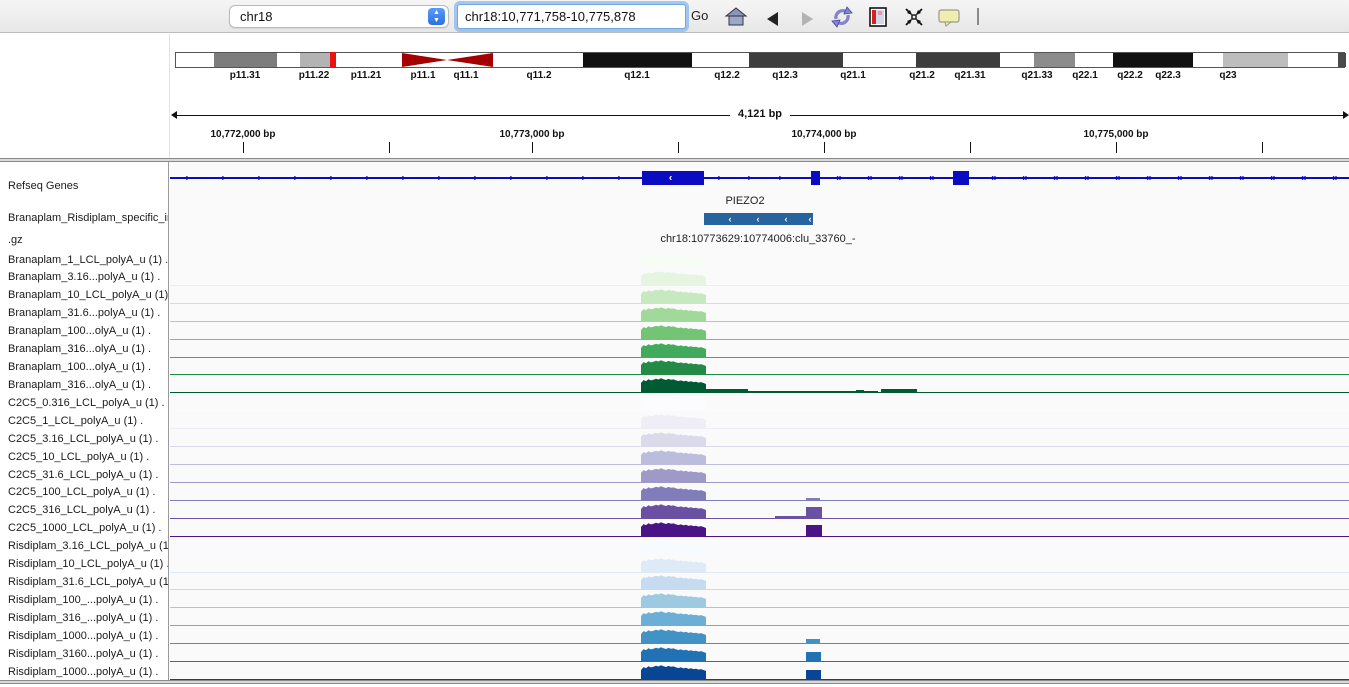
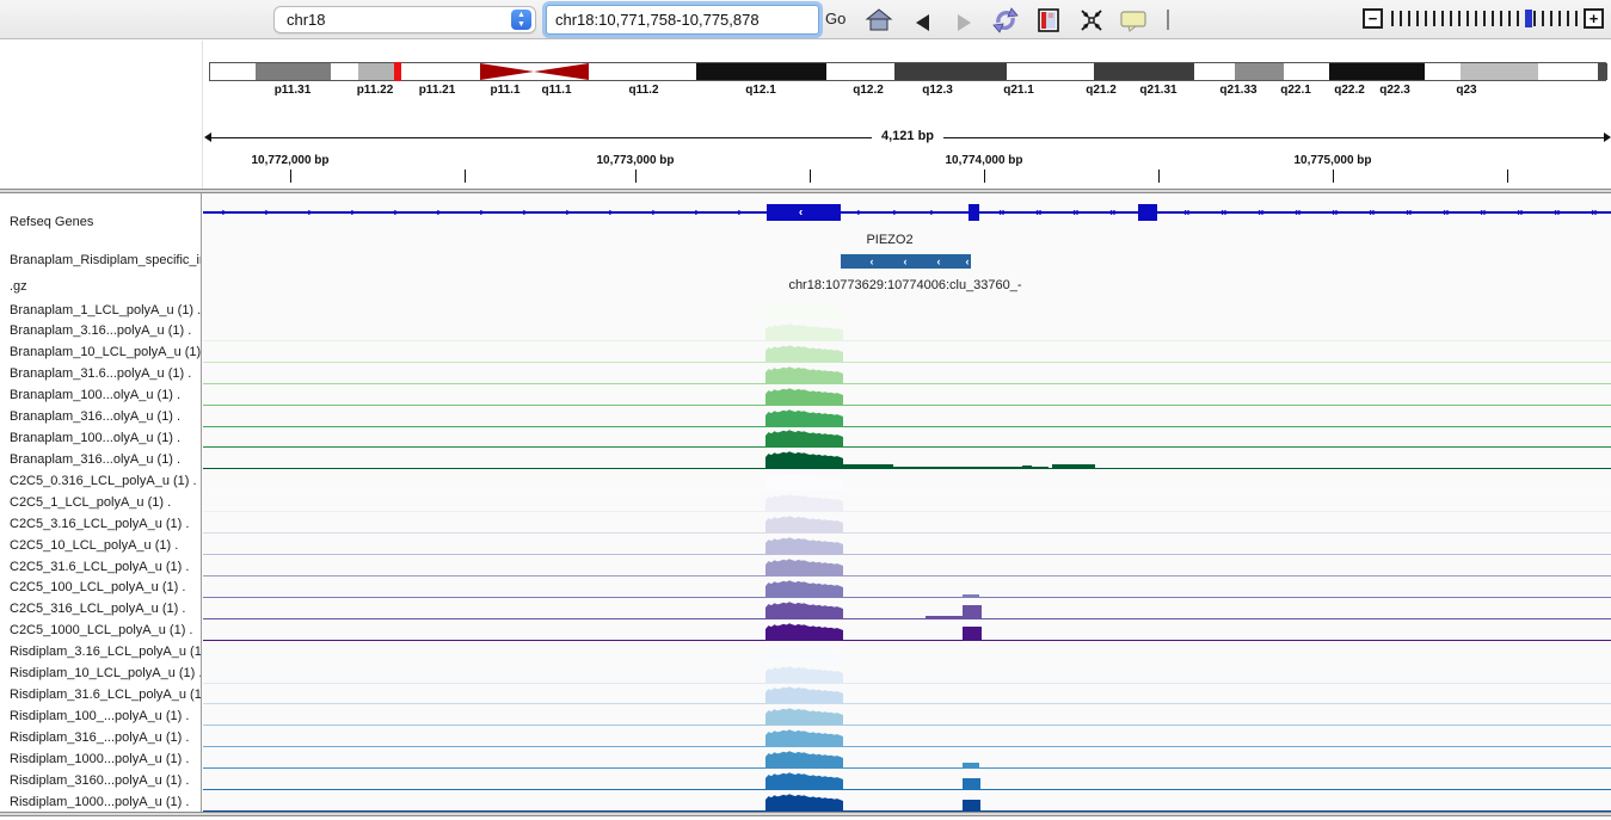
  chr18
  chr18:10,771,758-10,775,878
  Go
+ −
+ +
  p11.31
  p11.22
  p11.21
  p11.1
  q11.1
  q11.2
  q12.1
  q12.2
  q12.3
  q21.1
  q21.2
  q21.31
  q21.33
  q22.1
  q22.2
  q22.3
  q23
  4,121 bp
  10,772,000 bp
  10,773,000 bp
  10,774,000 bp
  10,775,000 bp
  Refseq Genes
  Branaplam_Risdiplam_specific_i
  .gz
  Branaplam_1_LCL_polyA_u (1) .
  Branaplam_3.16...polyA_u (1) .
  Branaplam_10_LCL_polyA_u (1)
  Branaplam_31.6...polyA_u (1) .
  Branaplam_100...olyA_u (1) .
  Branaplam_316...olyA_u (1) .
  Branaplam_100...olyA_u (1) .
  Branaplam_316...olyA_u (1) .
  C2C5_0.316_LCL_polyA_u (1) .
  C2C5_1_LCL_polyA_u (1) .
  C2C5_3.16_LCL_polyA_u (1) .
  C2C5_10_LCL_polyA_u (1) .
  C2C5_31.6_LCL_polyA_u (1) .
  C2C5_100_LCL_polyA_u (1) .
  C2C5_316_LCL_polyA_u (1) .
  C2C5_1000_LCL_polyA_u (1) .
  Risdiplam_3.16_LCL_polyA_u (1
  Risdiplam_10_LCL_polyA_u (1) .
  Risdiplam_31.6_LCL_polyA_u (1
  Risdiplam_100_...polyA_u (1) .
  Risdiplam_316_...polyA_u (1) .
  Risdiplam_1000...polyA_u (1) .
  Risdiplam_3160...polyA_u (1) .
  Risdiplam_1000...polyA_u (1) .
  ‹
  ‹
  ‹
  ‹
  ‹
  ‹
  ‹
  ‹
  ‹
  ‹
  ‹
  ‹
  ‹
  ‹
  ‹
  ‹
  ‹
  ‹‹
  ‹‹
  ‹‹
  ‹‹
  ‹‹
  ‹‹
  ‹‹
  ‹‹
  ‹‹
  ‹‹
  ‹‹
  ‹‹
  ‹‹
  ‹‹
  ‹‹
  ‹‹
  PIEZO2
  ‹
  ‹
  ‹
  ‹
  chr18:10773629:10774006:clu_33760_-
